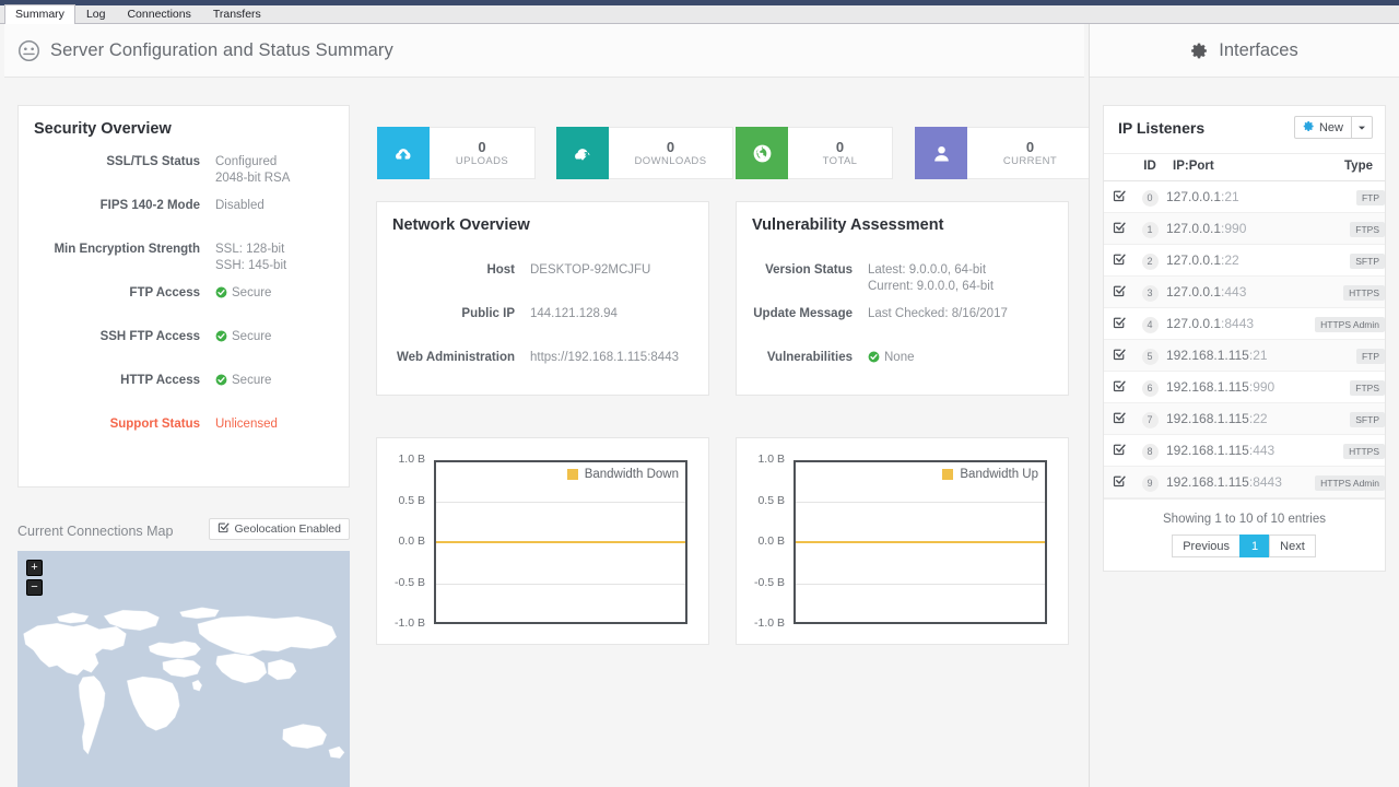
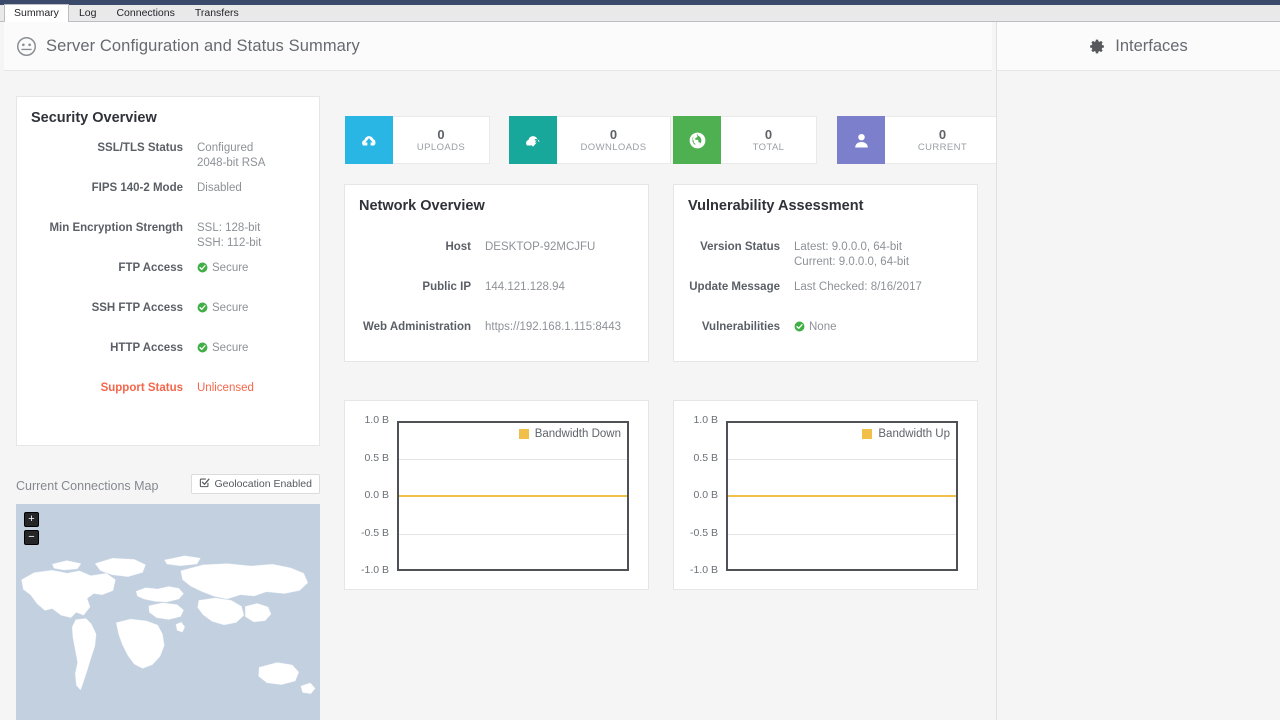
  Summary
  Log
  Connections
  Transfers
  Server Configuration and Status Summary
  Security Overview
  SSL/TLS Status
  Configured
  2048-bit RSA
  FIPS 140-2 Mode
  Disabled
  Min Encryption Strength
  SSL: 128-bit
- SSH: 145-bit
+ SSH: 112-bit
  FTP Access
  Secure
  SSH FTP Access
  Secure
  HTTP Access
  Secure
  Support Status
  Unlicensed
  Current Connections Map
  Geolocation Enabled
  +
  −
  0
  UPLOADS
  0
  DOWNLOADS
  0
  TOTAL
  0
  CURRENT
  Network Overview
  Host
  DESKTOP-92MCJFU
  Public IP
  144.121.128.94
  Web Administration
  https://192.168.1.115:8443
  Vulnerability Assessment
  Version Status
  Latest: 9.0.0.0, 64-bit
  Current: 9.0.0.0, 64-bit
  Update Message
  Last Checked: 8/16/2017
  Vulnerabilities
  None
  1.0 B
  0.5 B
  0.0 B
  -0.5 B
  -1.0 B
  Bandwidth Down
  1.0 B
  0.5 B
  0.0 B
  -0.5 B
  -1.0 B
  Bandwidth Up
  Interfaces
- IP Listeners
- New
- 	ID	IP:Port	Type
- 	0	127.0.0.1:21	FTP
- 	1	127.0.0.1:990	FTPS
- 	2	127.0.0.1:22	SFTP
- 	3	127.0.0.1:443	HTTPS
- 	4	127.0.0.1:8443	HTTPS Admin
- 	5	192.168.1.115:21	FTP
- 	6	192.168.1.115:990	FTPS
- 	7	192.168.1.115:22	SFTP
- 	8	192.168.1.115:443	HTTPS
- 	9	192.168.1.115:8443	HTTPS Admin
- Showing 1 to 10 of 10 entries
- Previous
- 1
- Next
